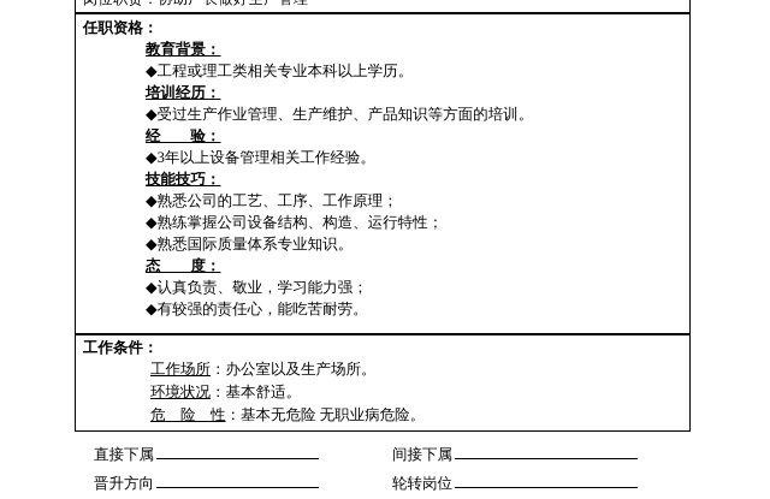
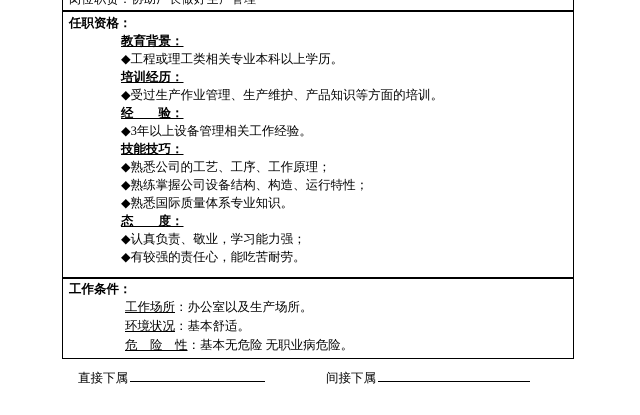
  任职资格：
  教育背景：
  ◆工程或理工类相关专业本科以上学历。
  培训经历：
  ◆受过生产作业管理、生产维护、产品知识等方面的培训。
  经 验：
  ◆3年以上设备管理相关工作经验。
  技能技巧：
  ◆熟悉公司的工艺、工序、工作原理；
  ◆熟练掌握公司设备结构、构造、运行特性；
  ◆熟悉国际质量体系专业知识。
  态 度：
  ◆认真负责、敬业，学习能力强；
  ◆有较强的责任心，能吃苦耐劳。
  工作条件：
  工作场所：办公室以及生产场所。
  环境状况：基本舒适。
  危 险 性：基本无危险 无职业病危险。
  直接下属
  间接下属
- 晋升方向
- 轮转岗位
